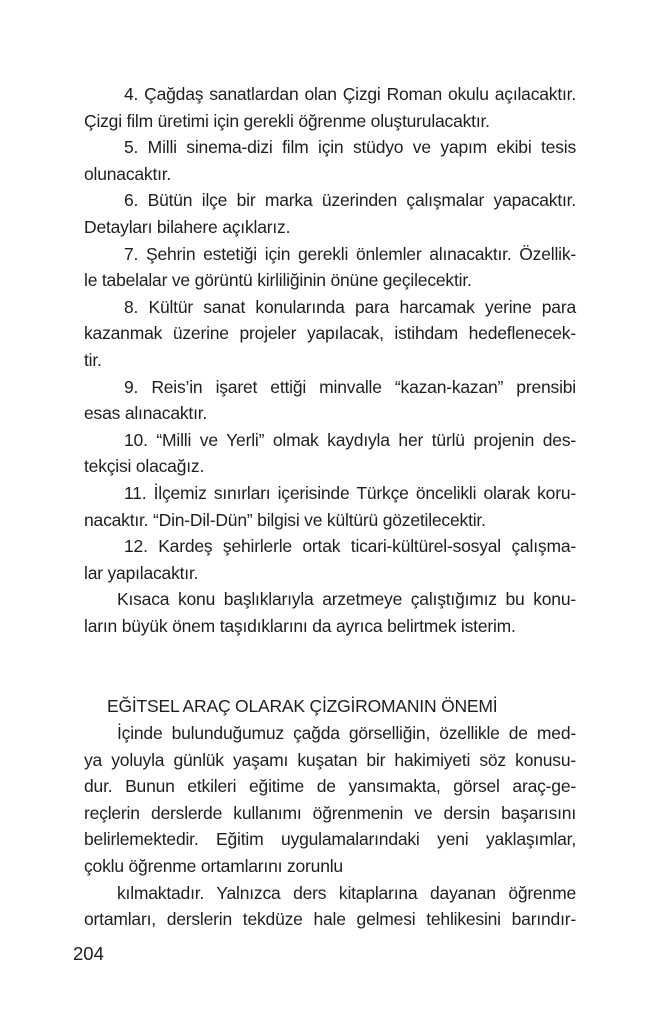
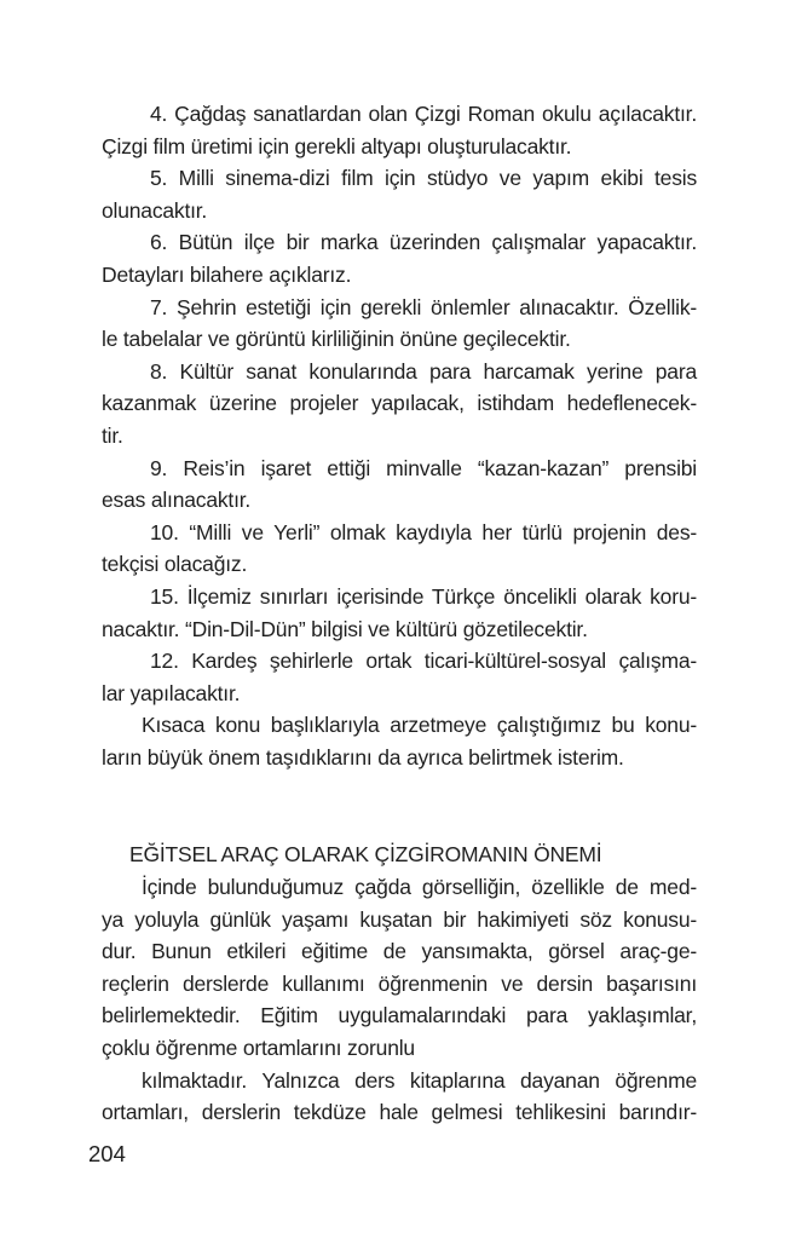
  4. Çağdaş sanatlardan olan Çizgi Roman okulu açılacaktır.
- Çizgi film üretimi için gerekli öğrenme oluşturulacaktır.
+ Çizgi film üretimi için gerekli altyapı oluşturulacaktır.
  5. Milli sinema-dizi film için stüdyo ve yapım ekibi tesis
  olunacaktır.
  6. Bütün ilçe bir marka üzerinden çalışmalar yapacaktır.
  Detayları bilahere açıklarız.
  7. Şehrin estetiği için gerekli önlemler alınacaktır. Özellik-
  le tabelalar ve görüntü kirliliğinin önüne geçilecektir.
  8. Kültür sanat konularında para harcamak yerine para
  kazanmak üzerine projeler yapılacak, istihdam hedeflenecek-
  tir.
  9. Reis’in işaret ettiği minvalle “kazan-kazan” prensibi
  esas alınacaktır.
  10. “Milli ve Yerli” olmak kaydıyla her türlü projenin des-
  tekçisi olacağız.
- 11. İlçemiz sınırları içerisinde Türkçe öncelikli olarak koru-
+ 15. İlçemiz sınırları içerisinde Türkçe öncelikli olarak koru-
  nacaktır. “Din-Dil-Dün” bilgisi ve kültürü gözetilecektir.
  12. Kardeş şehirlerle ortak ticari-kültürel-sosyal çalışma-
  lar yapılacaktır.
  Kısaca konu başlıklarıyla arzetmeye çalıştığımız bu konu-
  ların büyük önem taşıdıklarını da ayrıca belirtmek isterim.
  EĞİTSEL ARAÇ OLARAK ÇİZGİROMANIN ÖNEMİ
  İçinde bulunduğumuz çağda görselliğin, özellikle de med-
  ya yoluyla günlük yaşamı kuşatan bir hakimiyeti söz konusu-
  dur. Bunun etkileri eğitime de yansımakta, görsel araç-ge-
  reçlerin derslerde kullanımı öğrenmenin ve dersin başarısını
- belirlemektedir. Eğitim uygulamalarındaki yeni yaklaşımlar,
+ belirlemektedir. Eğitim uygulamalarındaki para yaklaşımlar,
  çoklu öğrenme ortamlarını zorunlu
  kılmaktadır. Yalnızca ders kitaplarına dayanan öğrenme
  ortamları, derslerin tekdüze hale gelmesi tehlikesini barındır-
  204
